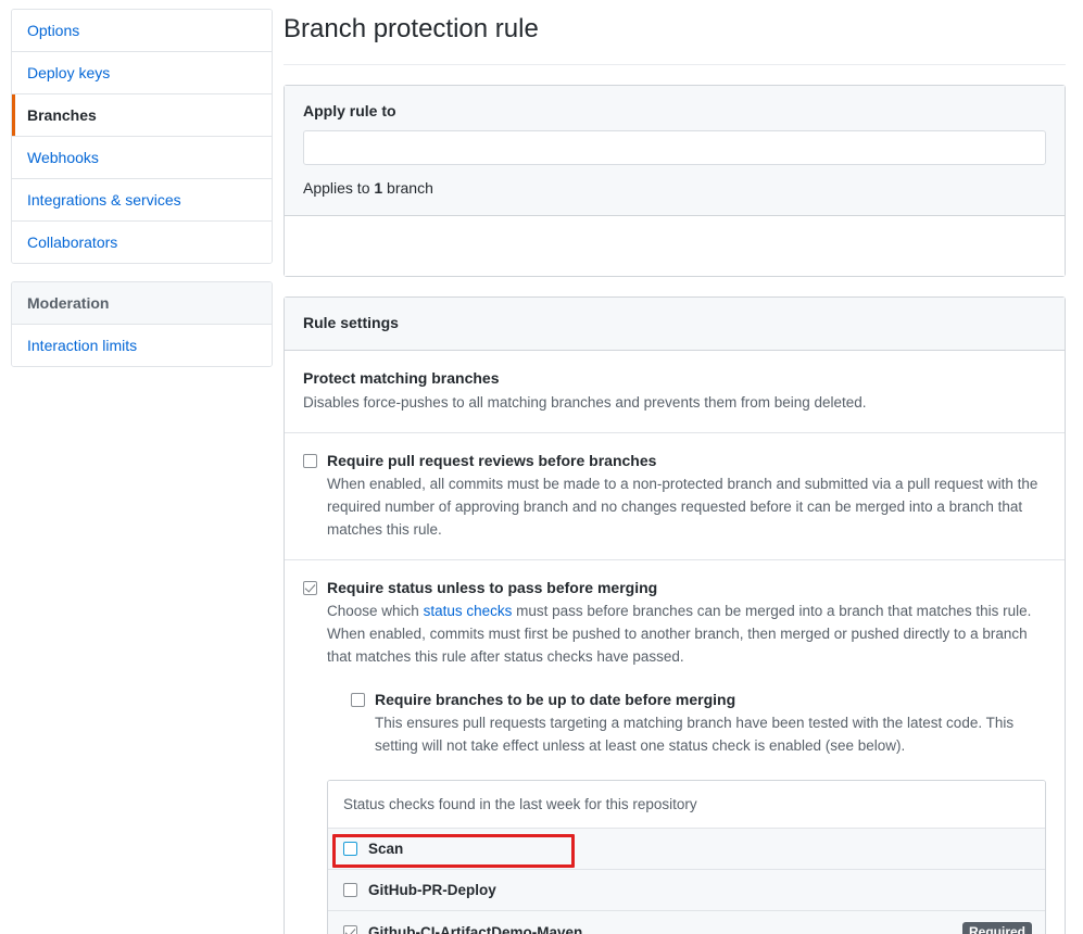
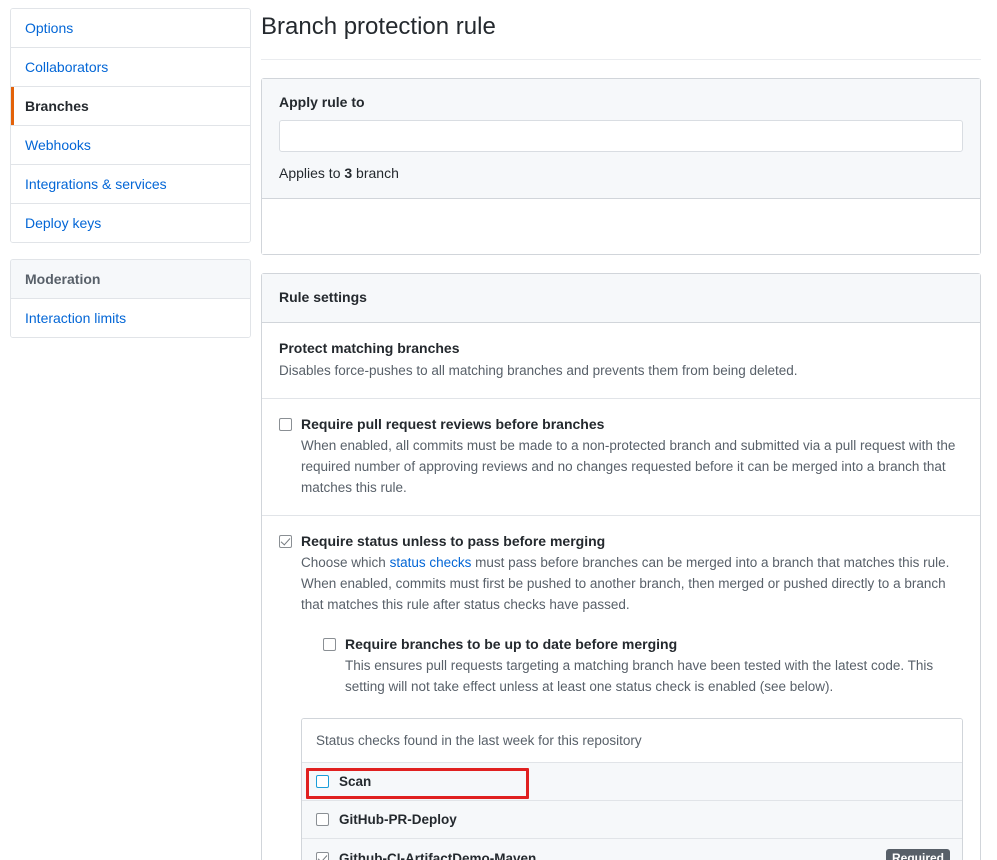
  Options
- Deploy keys
+ Collaborators
  Branches
  Webhooks
  Integrations & services
- Collaborators
+ Deploy keys
  Moderation
  Interaction limits
  Branch protection rule
  Apply rule to
- Applies to 1 branch
+ Applies to 3 branch
  Rule settings
  Protect matching branches
  Disables force-pushes to all matching branches and prevents them from being deleted.
  Require pull request reviews before branches
- When enabled, all commits must be made to a non-protected branch and submitted via a pull request with the required number of approving branch and no changes requested before it can be merged into a branch that matches this rule.
+ When enabled, all commits must be made to a non-protected branch and submitted via a pull request with the required number of approving reviews and no changes requested before it can be merged into a branch that matches this rule.
  Require status unless to pass before merging
  Choose which status checks must pass before branches can be merged into a branch that matches this rule. When enabled, commits must first be pushed to another branch, then merged or pushed directly to a branch that matches this rule after status checks have passed.
  Require branches to be up to date before merging
  This ensures pull requests targeting a matching branch have been tested with the latest code. This setting will not take effect unless at least one status check is enabled (see below).
  Status checks found in the last week for this repository
  Scan
  GitHub-PR-Deploy
  Github-CI-ArtifactDemo-Maven
  Required
